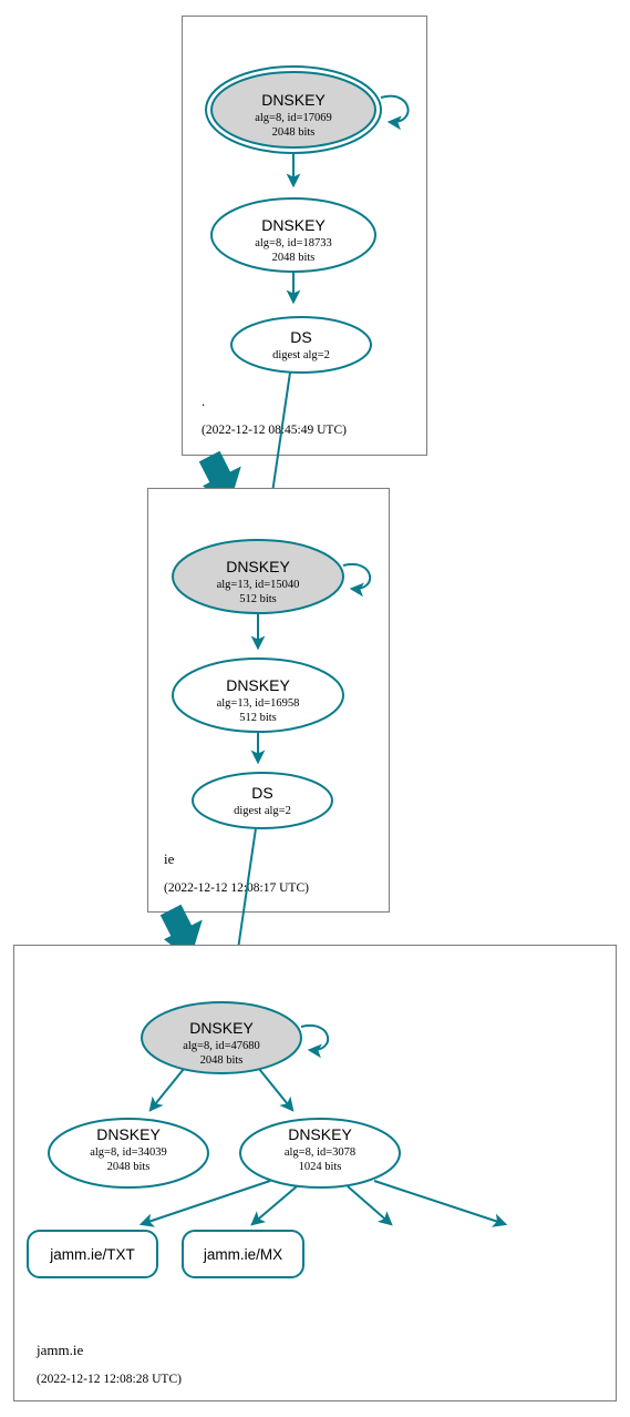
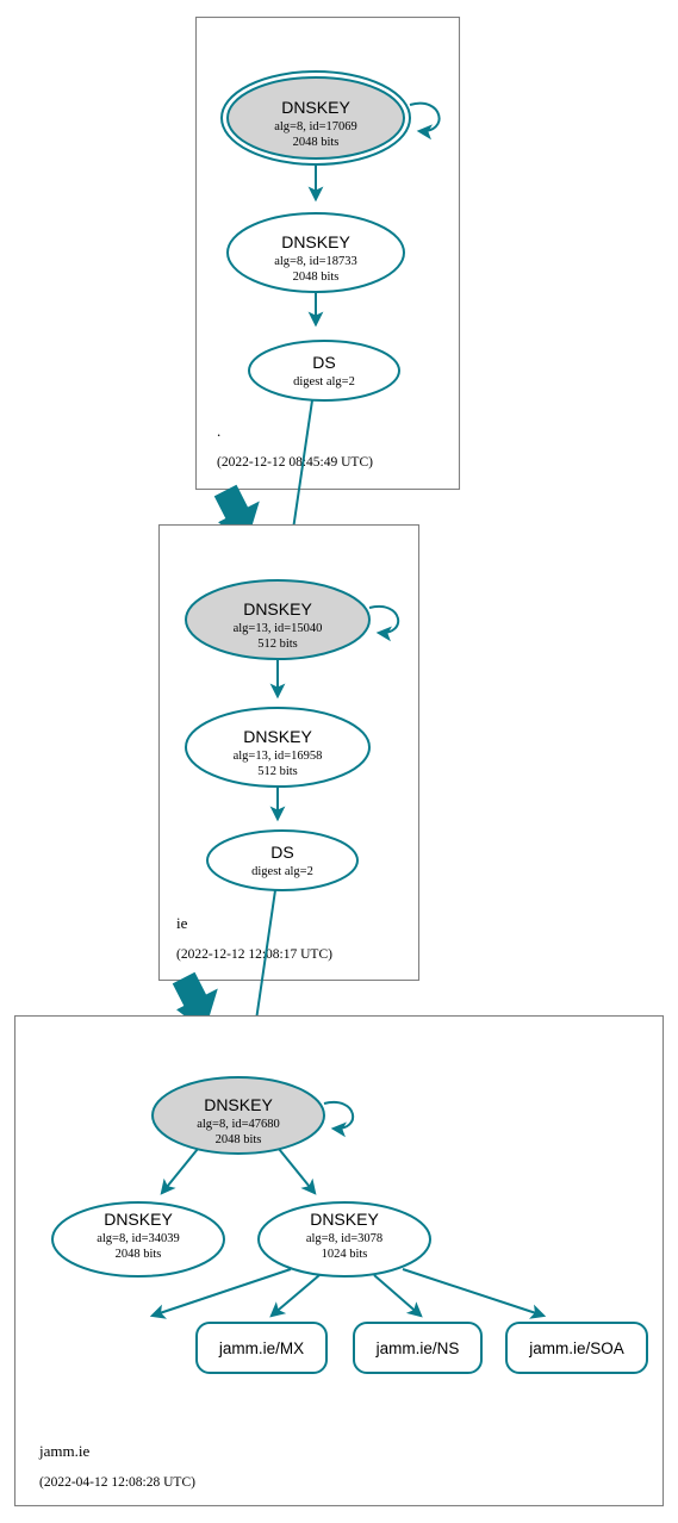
  DNSKEY
  alg=8, id=17069
  2048 bits
  DNSKEY
  alg=8, id=18733
  2048 bits
  DS
  digest alg=2
  .
  (2022-12-12 08:45:49 UTC)
  DNSKEY
  alg=13, id=15040
  512 bits
  DNSKEY
  alg=13, id=16958
  512 bits
  DS
  digest alg=2
  ie
  (2022-12-12 12:08:17 UTC)
  DNSKEY
  alg=8, id=47680
  2048 bits
  DNSKEY
  alg=8, id=34039
  2048 bits
  DNSKEY
  alg=8, id=3078
  1024 bits
- jamm.ie/TXT
  jamm.ie/MX
+ jamm.ie/NS
+ jamm.ie/SOA
  jamm.ie
- (2022-12-12 12:08:28 UTC)
+ (2022-04-12 12:08:28 UTC)
